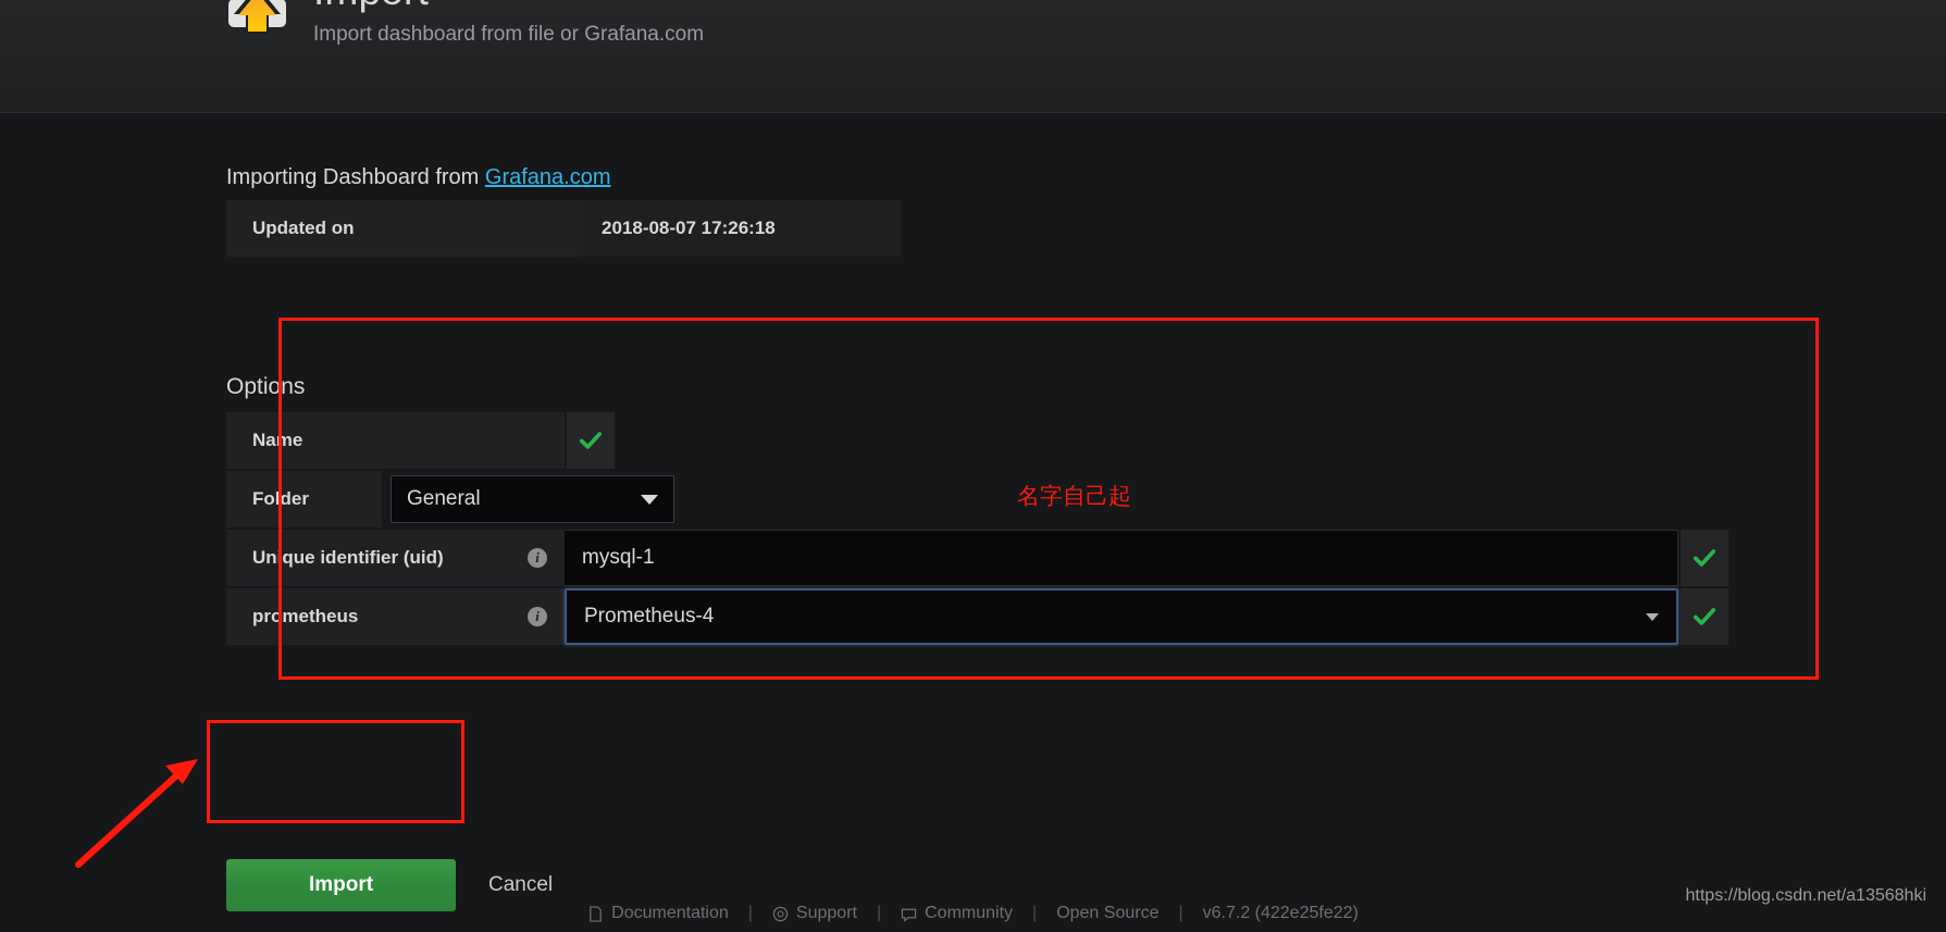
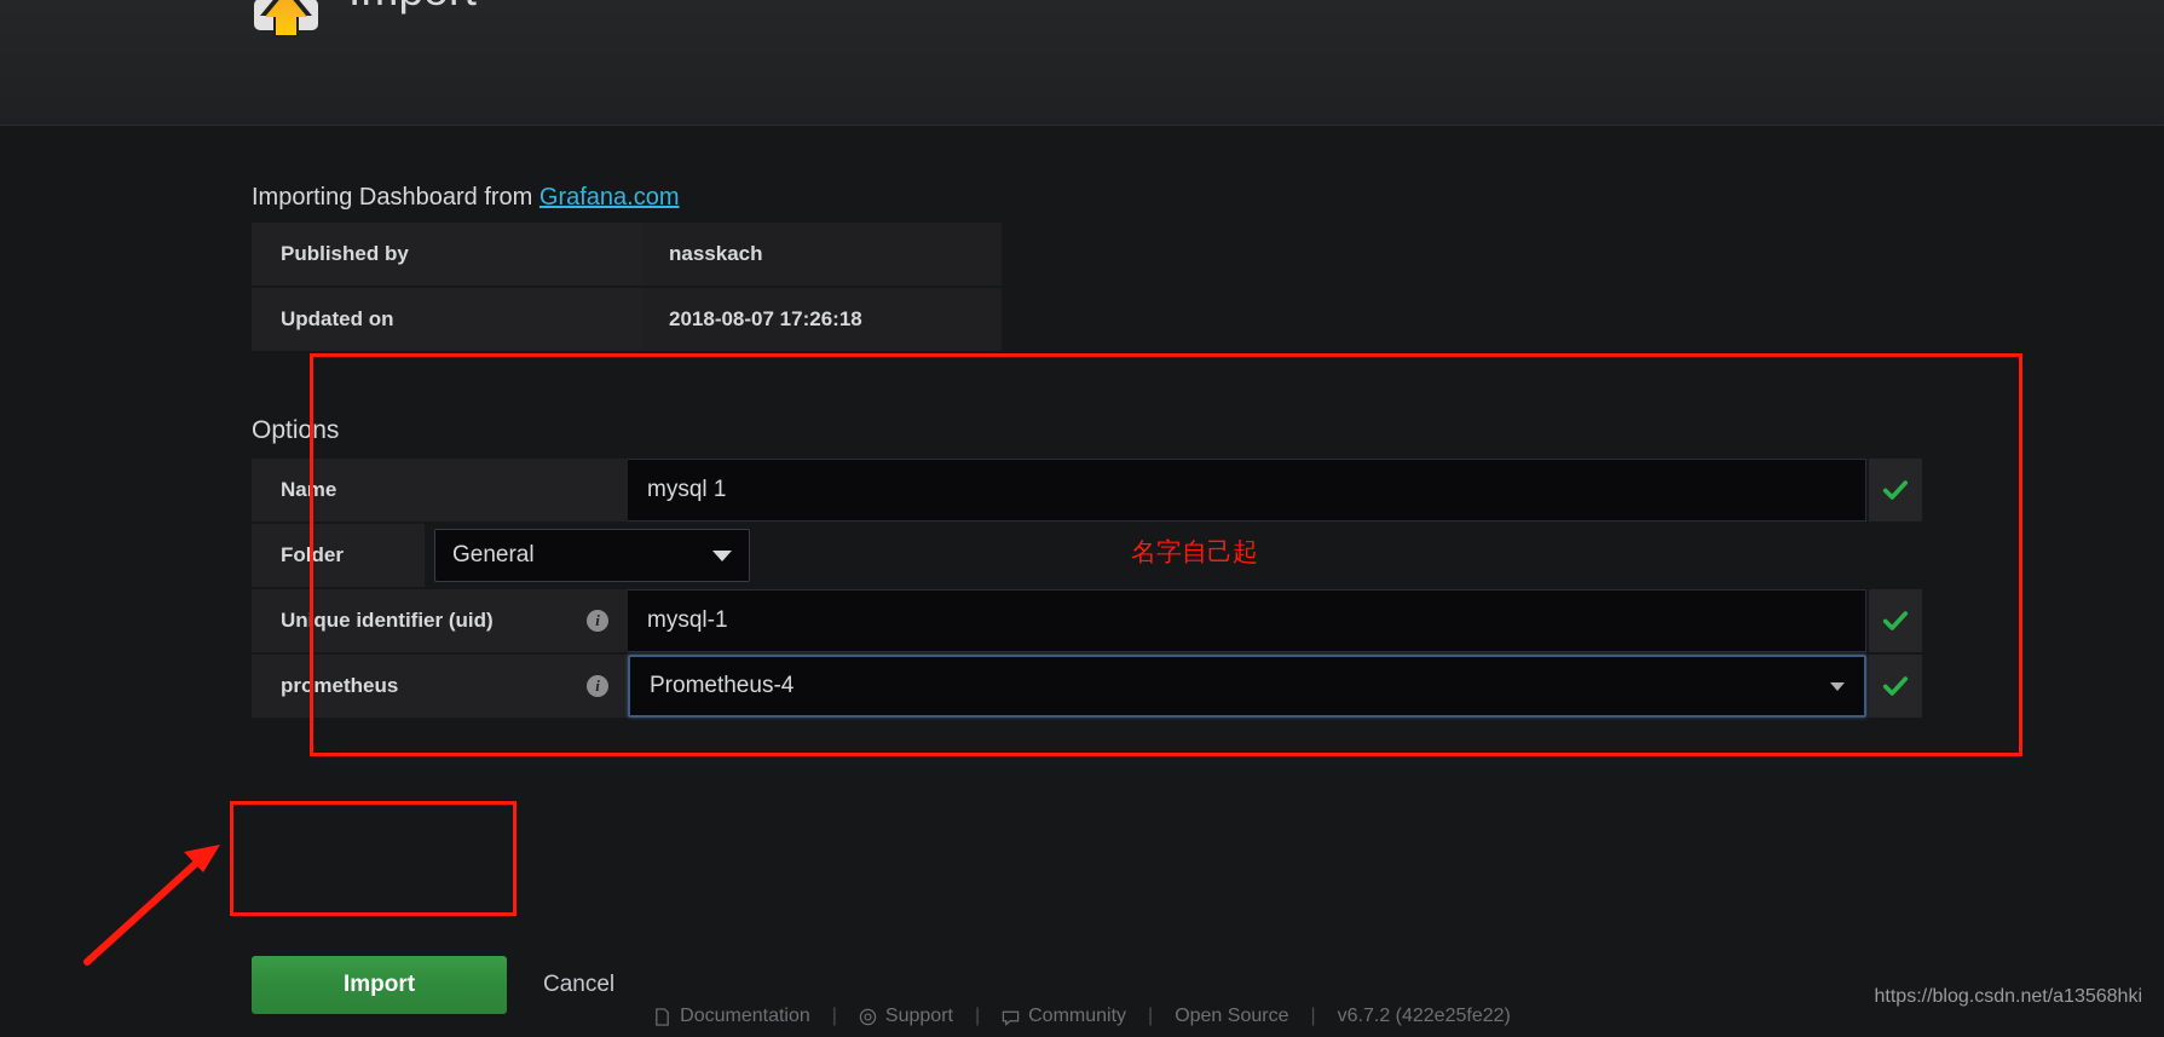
- Import dashboard from file or Grafana.com
  Importing Dashboard from Grafana.com
+ Published by	nasskach
  Updated on	2018-08-07 17:26:18
  Options
  Name
+ mysql 1
  Folder
  General
  Unique identifier (uid)
  i
  mysql-1
  prometheus
  i
  Prometheus-4
  Import
  Cancel
  名字自己起
  Documentation
  |
  Support
  |
  Community
  |
  Open Source
  |
  v6.7.2 (422e25fe22)
  https://blog.csdn.net/a13568hki
